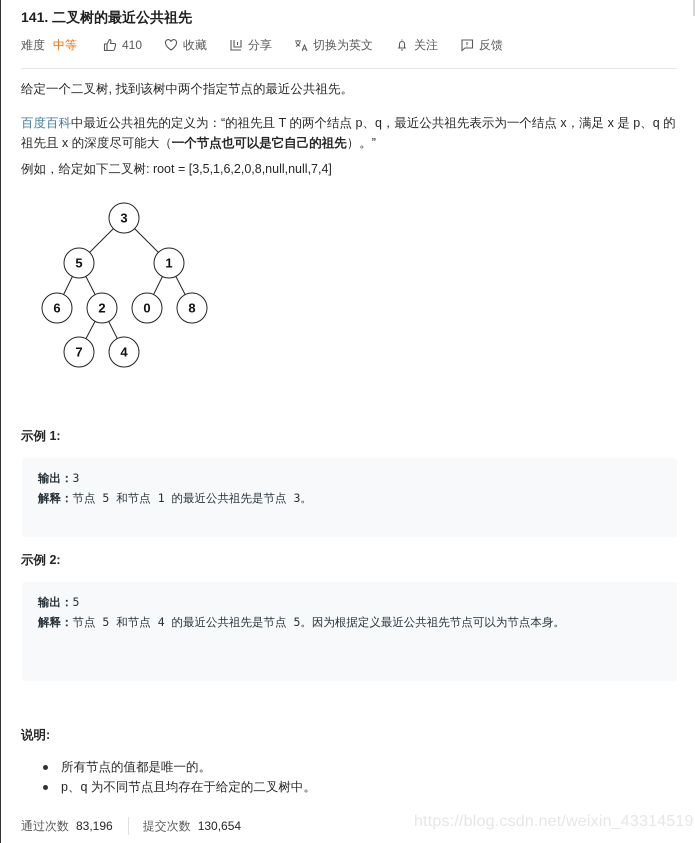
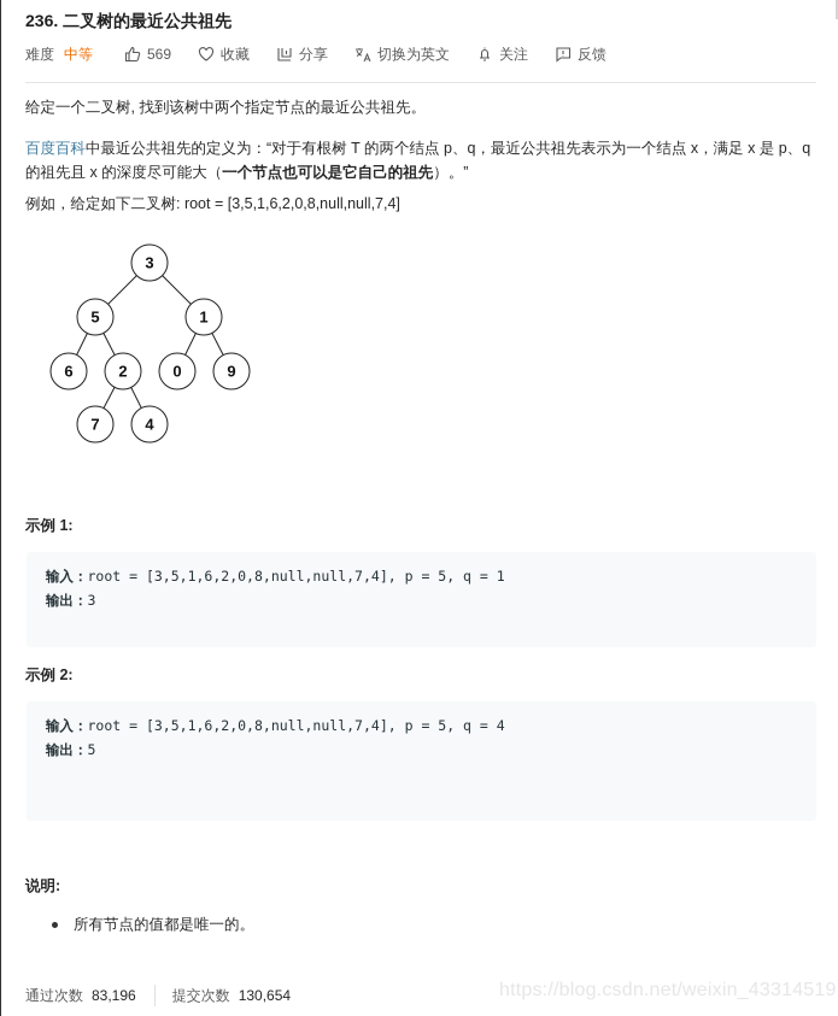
- 141. 二叉树的最近公共祖先
+ 236. 二叉树的最近公共祖先
  难度
  中等
- 410
+ 569
  收藏
  分享
  切换为英文
  关注
  反馈
  给定一个二叉树, 找到该树中两个指定节点的最近公共祖先。
- 百度百科中最近公共祖先的定义为：“的祖先且 T 的两个结点 p、q，最近公共祖先表示为一个结点 x，满足 x 是 p、q 的祖先且 x 的深度尽可能大（一个节点也可以是它自己的祖先）。”
+ 百度百科中最近公共祖先的定义为：“对于有根树 T 的两个结点 p、q，最近公共祖先表示为一个结点 x，满足 x 是 p、q 的祖先且 x 的深度尽可能大（一个节点也可以是它自己的祖先）。”
  例如，给定如下二叉树: root = [3,5,1,6,2,0,8,null,null,7,4]
  3
  5
  1
  6
  2
  0
- 8
+ 9
  7
  4
  示例 1:
+ 输入：root = [3,5,1,6,2,0,8,null,null,7,4], p = 5, q = 1
  输出：3
- 解释：节点 5 和节点 1 的最近公共祖先是节点 3。
  示例 2:
+ 输入：root = [3,5,1,6,2,0,8,null,null,7,4], p = 5, q = 4
  输出：5
- 解释：节点 5 和节点 4 的最近公共祖先是节点 5。因为根据定义最近公共祖先节点可以为节点本身。
  说明:
  所有节点的值都是唯一的。
- p、q 为不同节点且均存在于给定的二叉树中。
  通过次数
  83,196
  提交次数
  130,654
  https://blog.csdn.net/weixin_43314519
